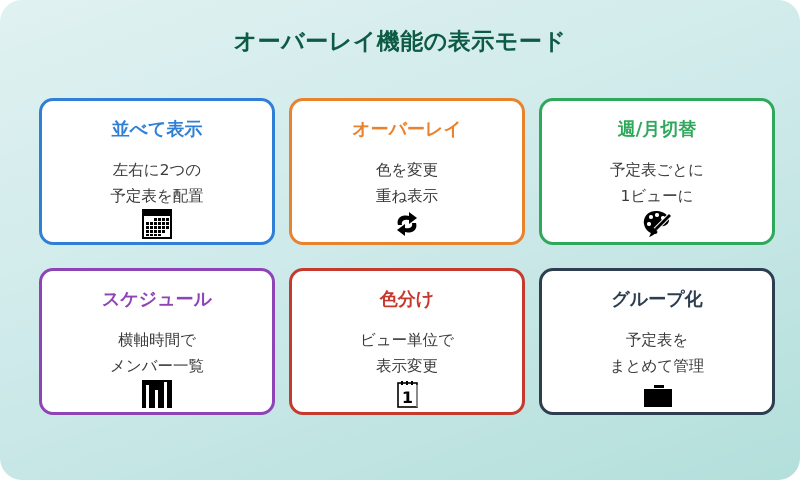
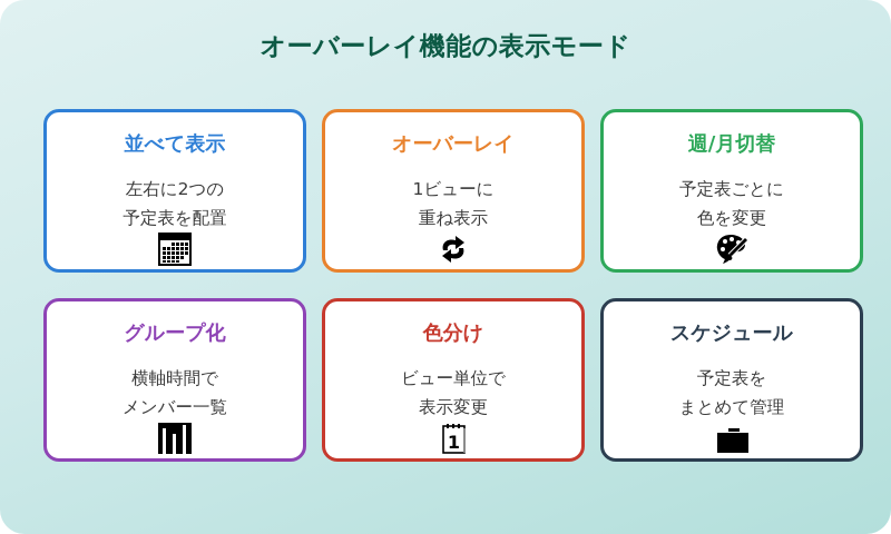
  オーバーレイ機能の表示モード
  並べて表示
  左右に2つの
  予定表を配置
  オーバーレイ
- 色を変更
+ 1ビューに
  重ね表示
  週/月切替
  予定表ごとに
- 1ビューに
+ 色を変更
- スケジュール
+ グループ化
  横軸時間で
  メンバー一覧
  色分け
  ビュー単位で
  表示変更
  1
- グループ化
+ スケジュール
  予定表を
  まとめて管理
